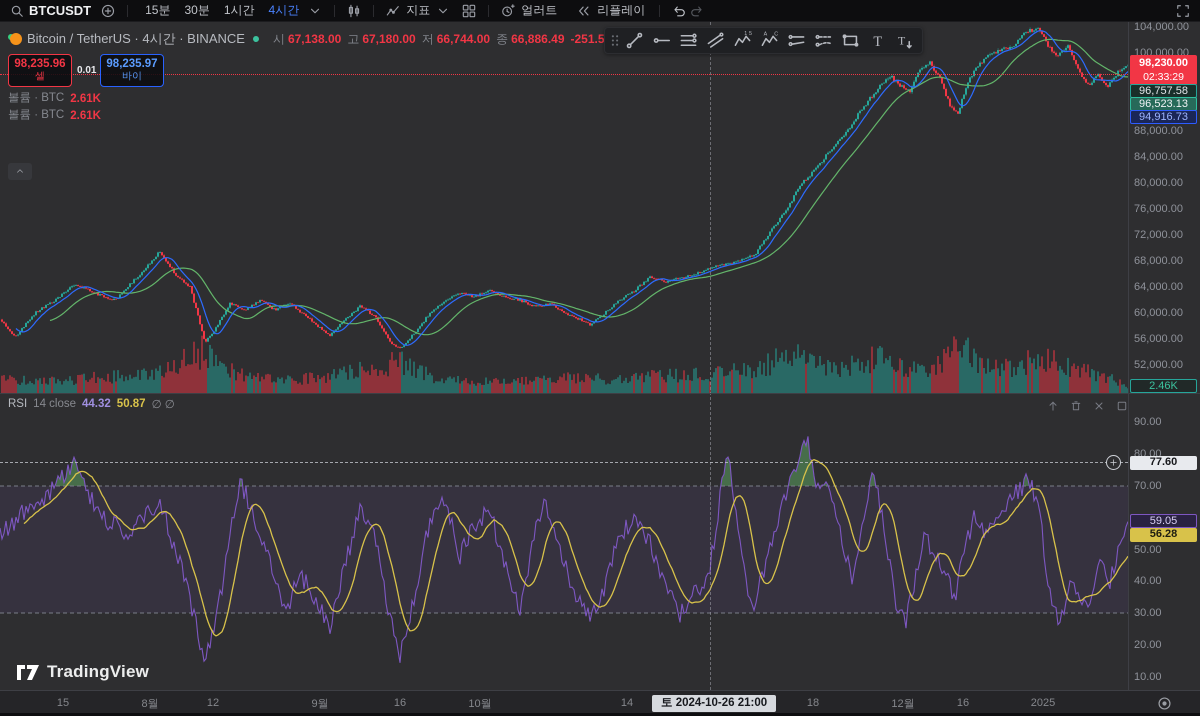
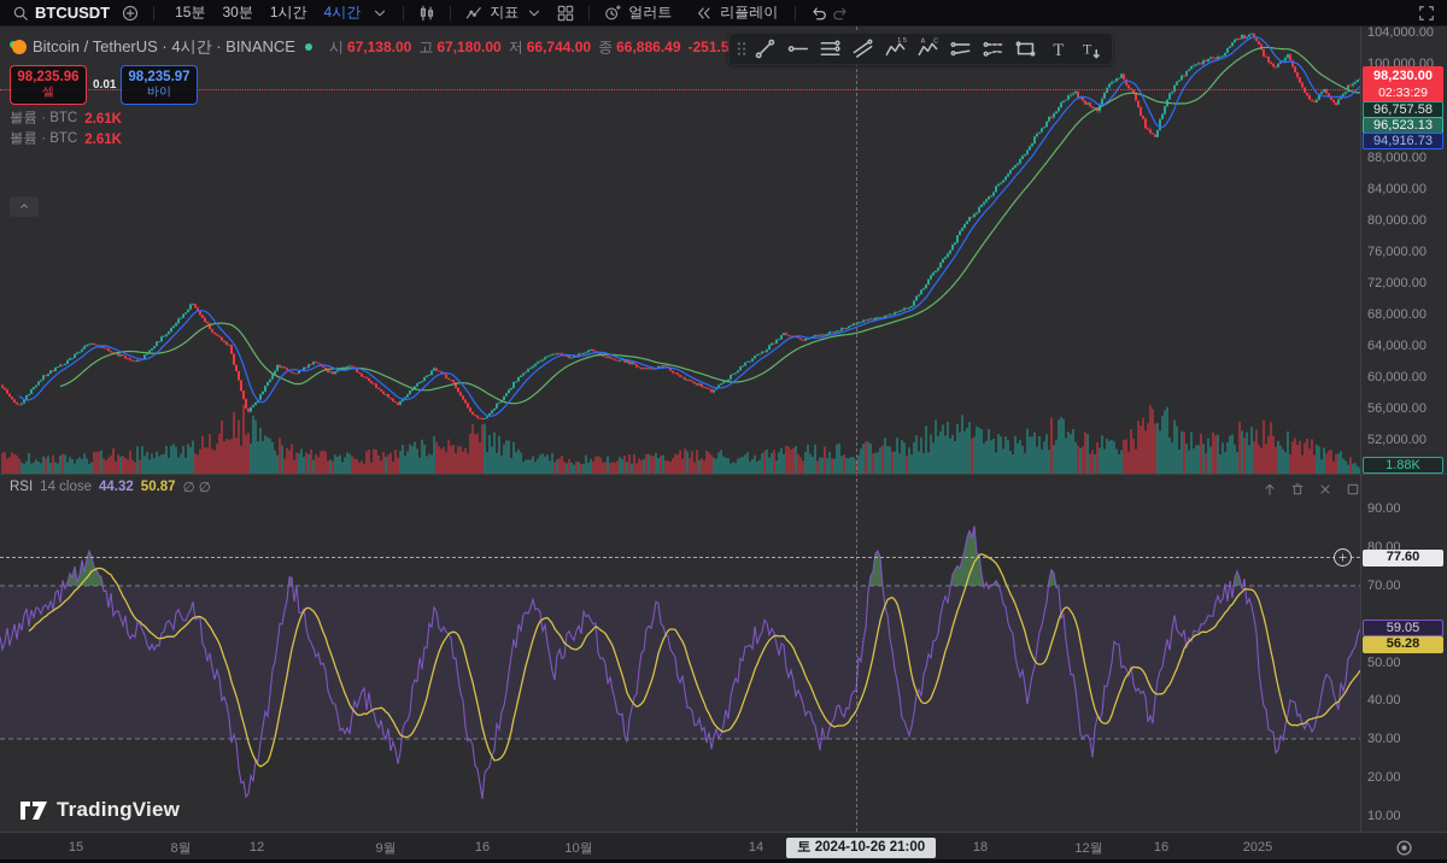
  BTCUSDT
  15분
  30분
  1시간
  4시간
  지표
  얼러트
  리플레이
  Bitcoin / TetherUS · 4시간 · BINANCE
  시
  67,138.00
  고
  67,180.00
  저
  66,744.00
  종
  66,886.49
  98,235.96
  셀
  0.01
  98,235.97
  바이
  볼륨 · BTC
  2.61K
  볼륨 · BTC
  2.61K
  T
  T
  104,000.00
  100,000.00
  88,000.00
  84,000.00
  80,000.00
  76,000.00
  72,000.00
  68,000.00
  64,000.00
  60,000.00
  56,000.00
  52,000.00
  98,230.00
  02:33:29
  96,757.58
  96,523.13
  94,916.73
- 2.46K
+ 1.88K
  RSI
  14 close
  44.32
  50.87
  ∅ ∅
  90.00
  80.00
  70.00
  50.00
  40.00
  30.00
  20.00
  10.00
  77.60
  59.05
  56.28
  TradingView
  15
  8월
  12
  9월
  16
  10월
  14
  18
  12월
  16
  2025
  토 2024-10-26 21:00
